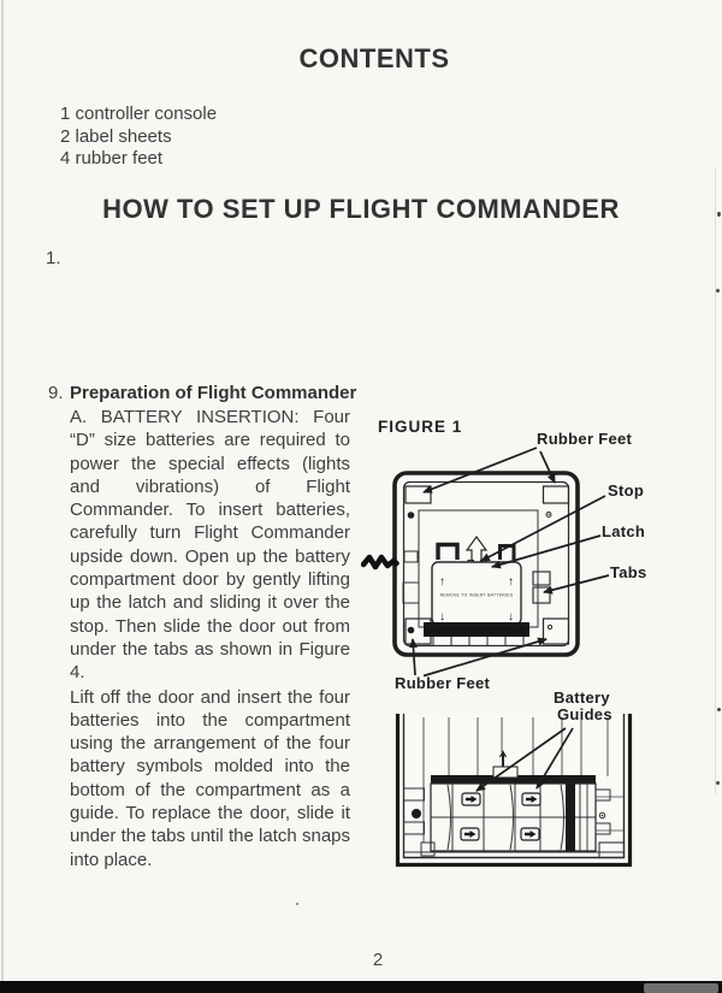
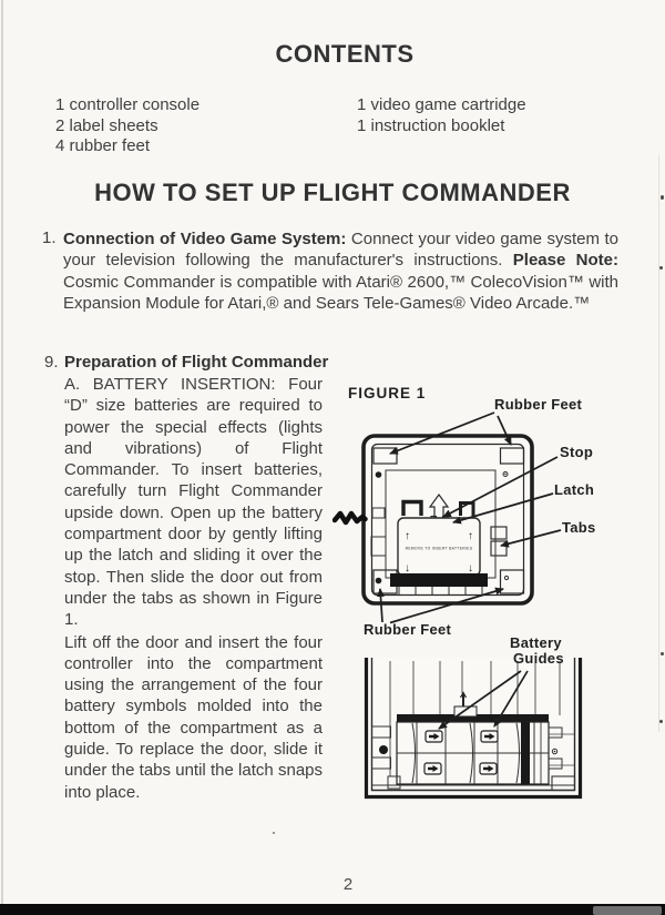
  CONTENTS
  1 controller console
  2 label sheets
  4 rubber feet
+ 1 video game cartridge
+ 1 instruction booklet
  HOW TO SET UP FLIGHT COMMANDER
  1.
+ Connection of Video Game System: Connect your video game system to your television following the manufacturer's instructions. Please Note: Cosmic Commander is compatible with Atari® 2600,™ ColecoVision™ with Expansion Module for Atari,® and Sears Tele-Games® Video Arcade.™
  9.
  Preparation of Flight Commander
- A. BATTERY INSERTION: Four “D” size batteries are required to power the special effects (lights and vibrations) of Flight Commander. To insert batteries, carefully turn Flight Commander upside down. Open up the battery compartment door by gently lifting up the latch and sliding it over the stop. Then slide the door out from under the tabs as shown in Figure 4.
+ A. BATTERY INSERTION: Four “D” size batteries are required to power the special effects (lights and vibrations) of Flight Commander. To insert batteries, carefully turn Flight Commander upside down. Open up the battery compartment door by gently lifting up the latch and sliding it over the stop. Then slide the door out from under the tabs as shown in Figure 1.
- Lift off the door and insert the four batteries into the compartment using the arrangement of the four battery symbols molded into the bottom of the compartment as a guide. To replace the door, slide it under the tabs until the latch snaps into place.
+ Lift off the door and insert the four controller into the compartment using the arrangement of the four battery symbols molded into the bottom of the compartment as a guide. To replace the door, slide it under the tabs until the latch snaps into place.
  ↑
  ↑
  ↓
  ↓
  FIGURE 1
  Rubber Feet
  Stop
  Latch
  Tabs
  Rubber Feet
  Battery
  Guides
  2
